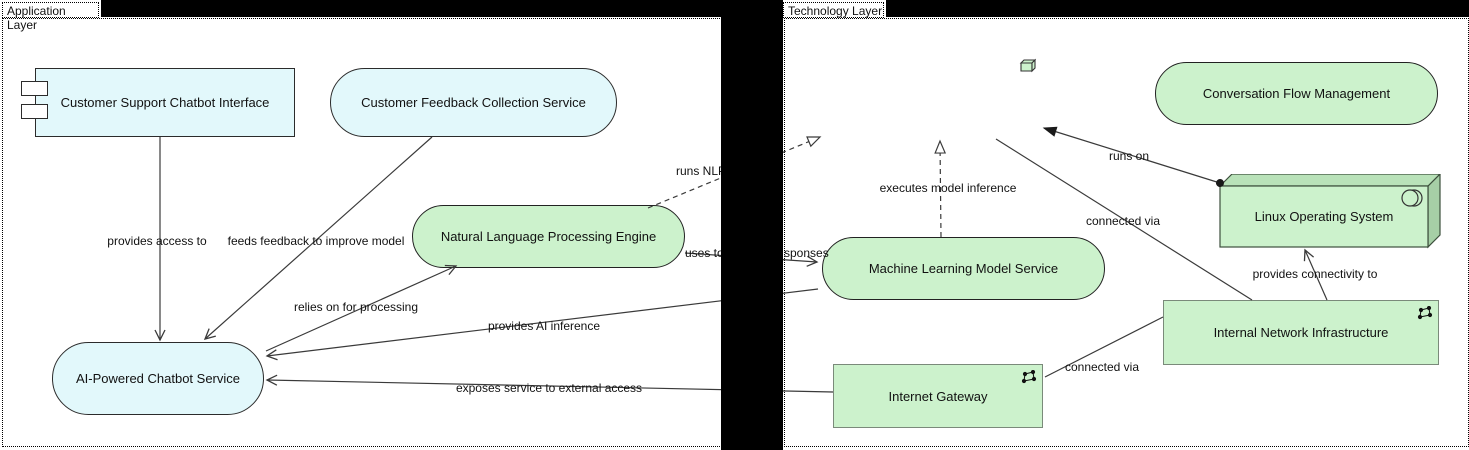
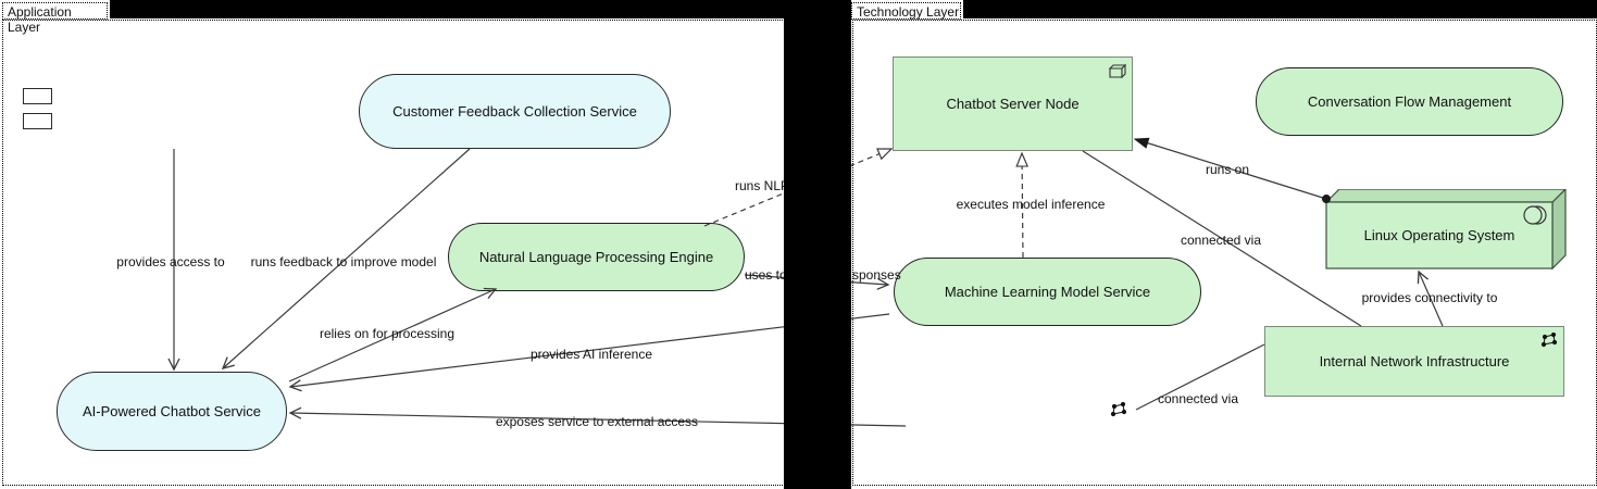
  Application Layer
  Technology Layer
- Customer Support Chatbot Interface
  Customer Feedback Collection Service
  Natural Language Processing Engine
  AI-Powered Chatbot Service
+ Chatbot Server Node
  Conversation Flow Management
  Machine Learning Model Service
  Linux Operating System
  Internal Network Infrastructure
- Internet Gateway
  provides access to
- feeds feedback to improve model
+ runs feedback to improve model
  relies on for processing
  runs NL
  uses t
  sponses
  provides AI inference
  exposes service to external access
  executes model inference
  runs on
  connected via
  provides connectivity to
  connected via
